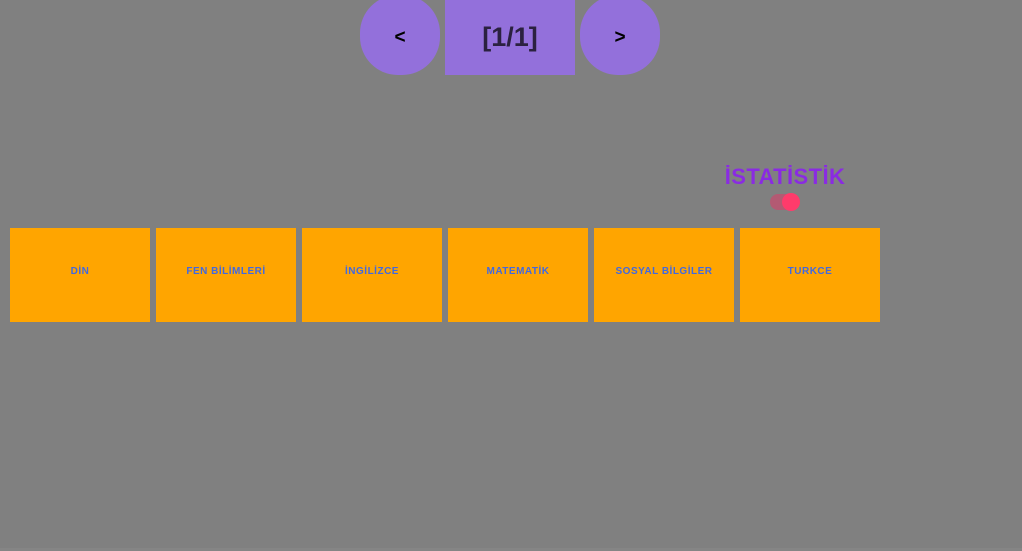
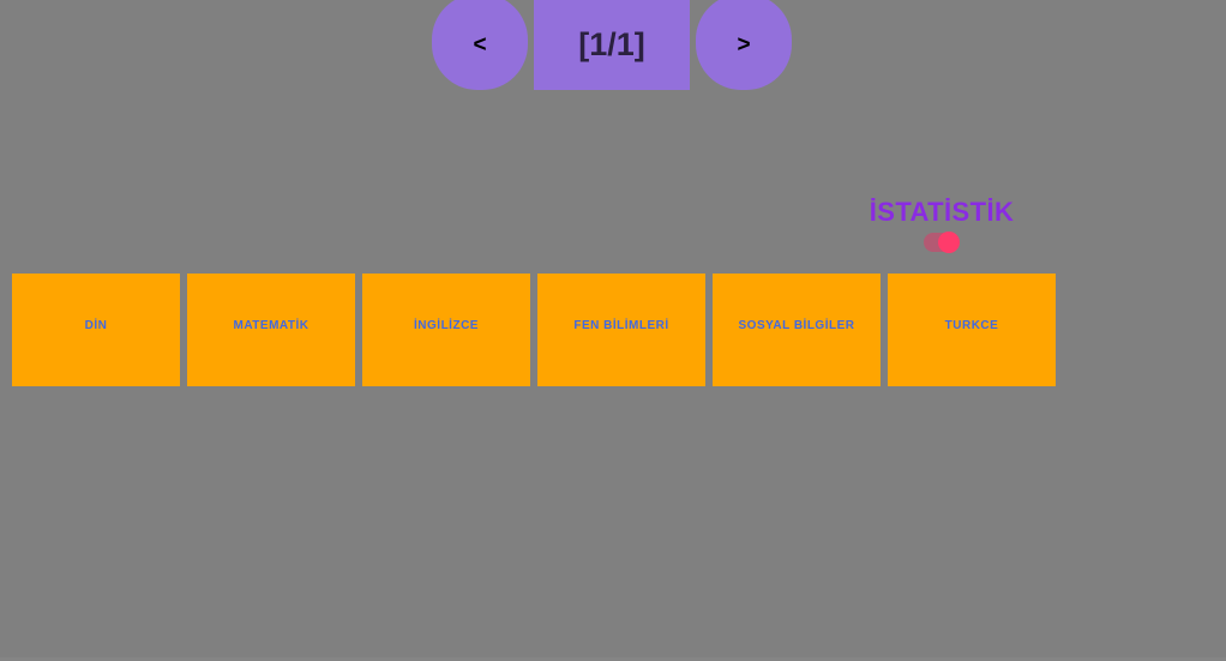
  <
  [1/1]
  >
  İSTATİSTİK
  DİN
- FEN BİLİMLERİ
+ MATEMATİK
  İNGİLİZCE
- MATEMATİK
+ FEN BİLİMLERİ
  SOSYAL BİLGİLER
  TURKCE
